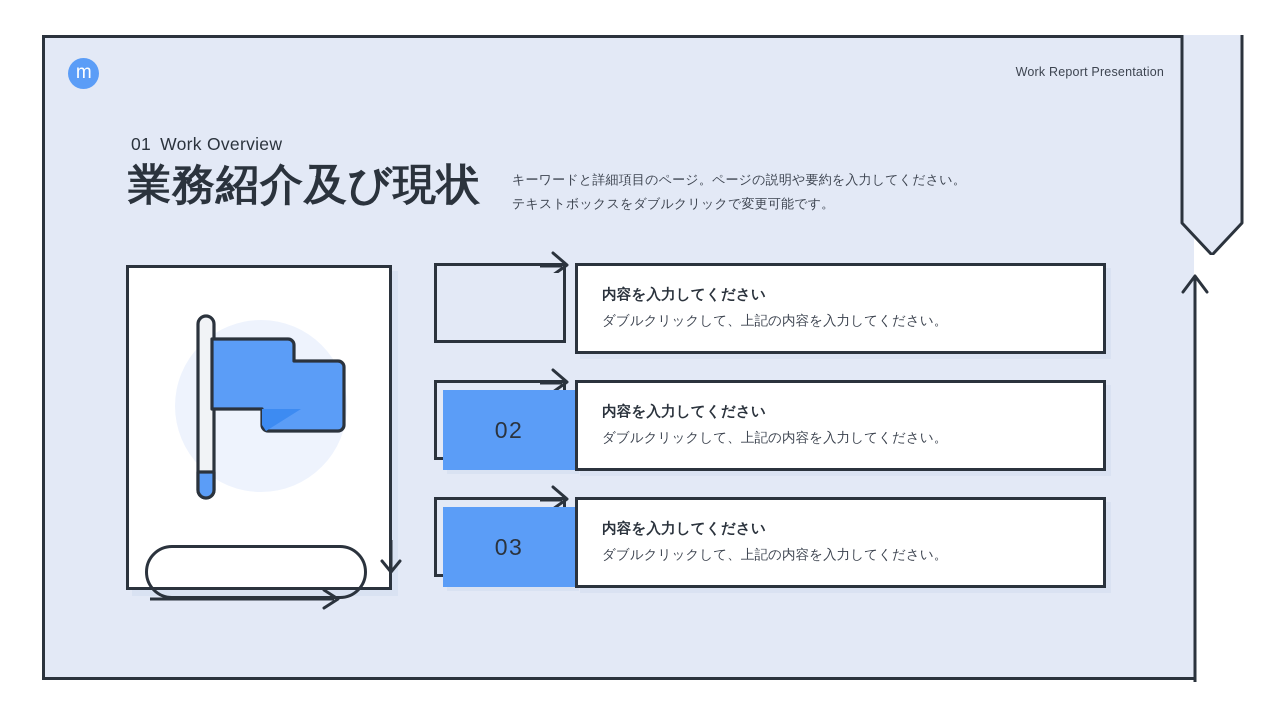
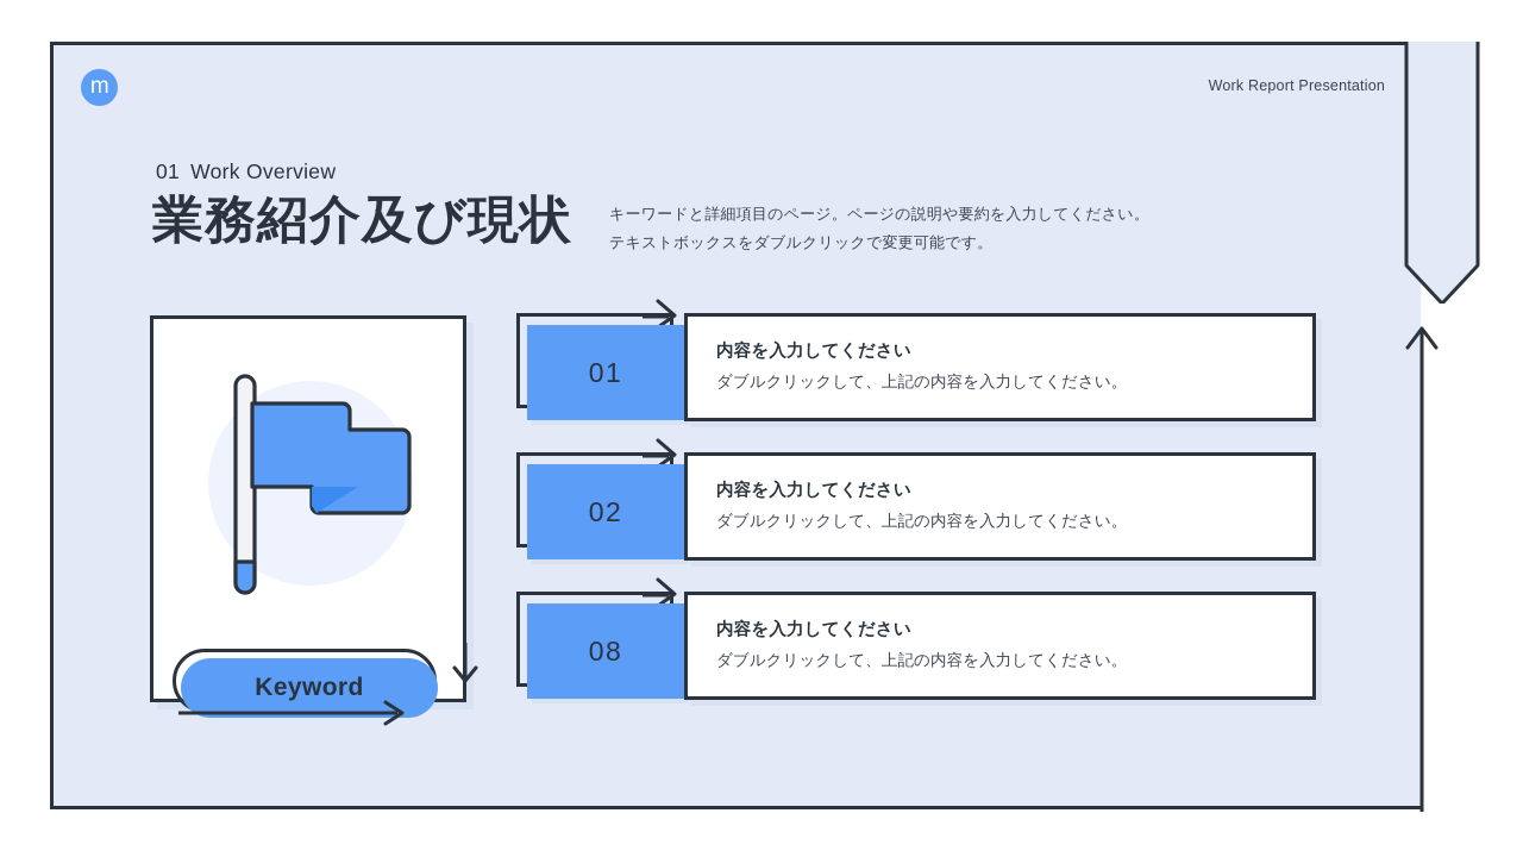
  m
  Work Report Presentation
  01 Work Overview
  業務紹介及び現状
  キーワードと詳細項目のページ。ページの説明や要約を入力してください。
  テキストボックスをダブルクリックで変更可能です。
+ Keyword
+ 01
  内容を入力してください
  ダブルクリックして、上記の内容を入力してください。
  02
  内容を入力してください
  ダブルクリックして、上記の内容を入力してください。
- 03
+ 08
  内容を入力してください
  ダブルクリックして、上記の内容を入力してください。
